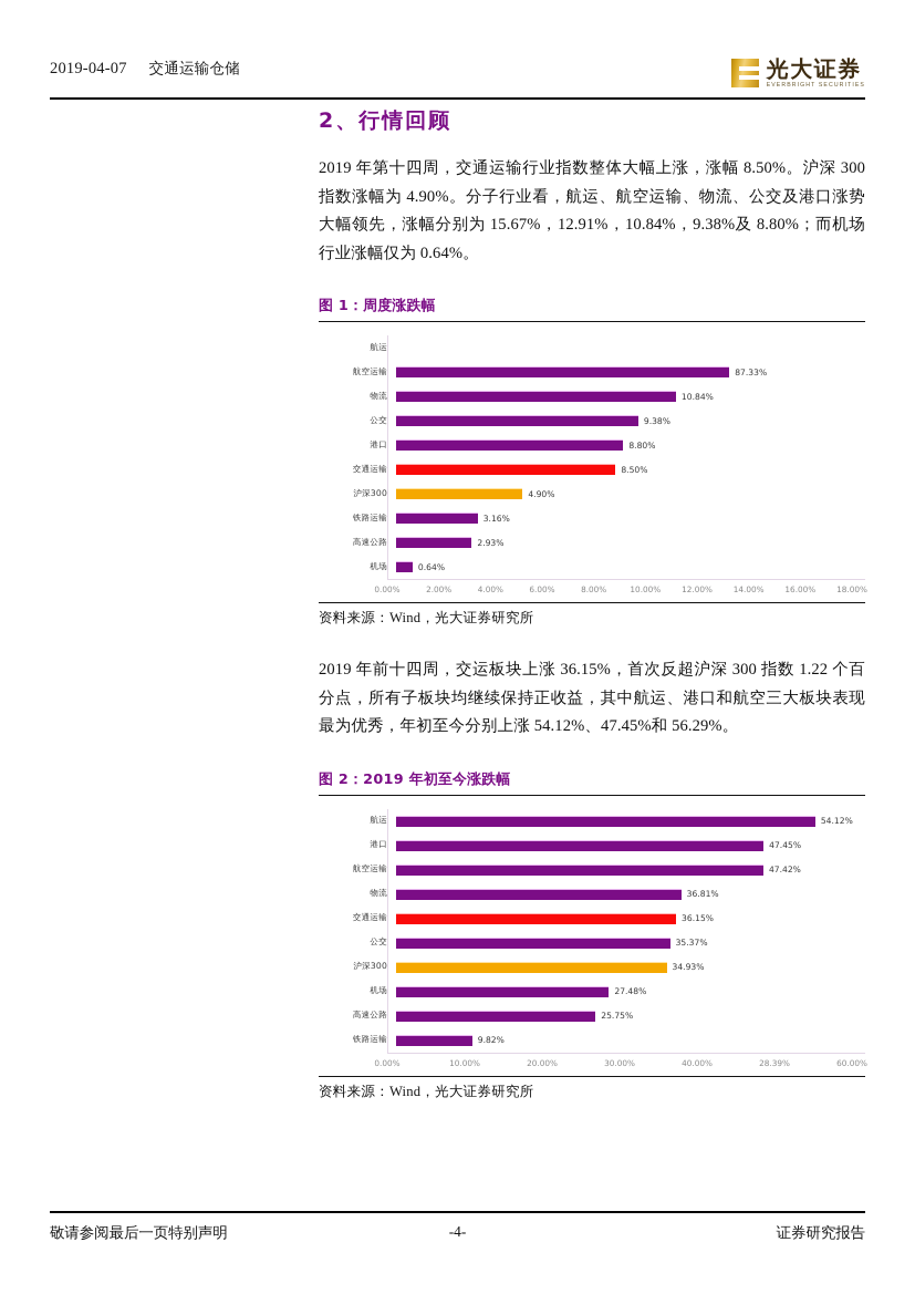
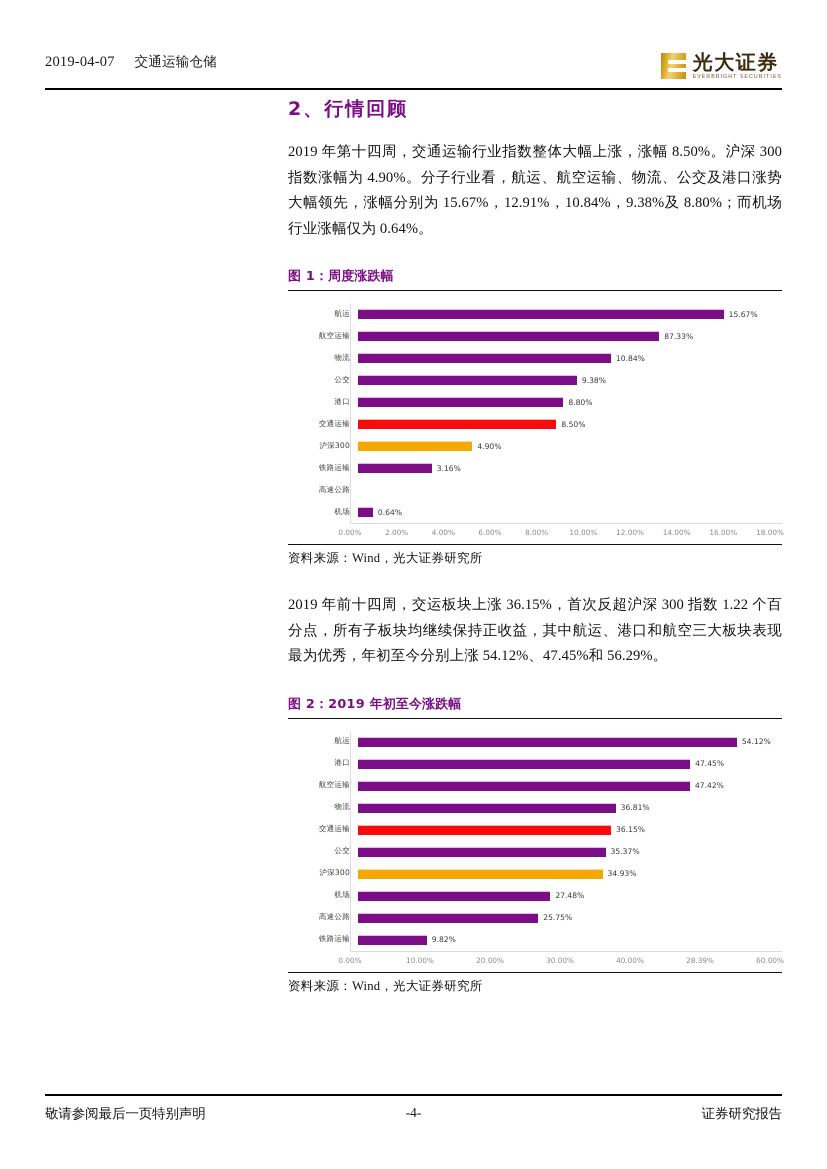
  2019-04-07 交通运输仓储
  光大证券
  2、行情回顾
  2019 年第十四周，交通运输行业指数整体大幅上涨，涨幅 8.50%。沪深 300 指数涨幅为 4.90%。分子行业看，航运、航空运输、物流、公交及港口涨势大幅领先，涨幅分别为 15.67%，12.91%，10.84%，9.38%及 8.80%；而机场行业涨幅仅为 0.64%。
  图 1：周度涨跌幅
  航运
+ 15.67%
  航空运输
  87.33%
  物流
  10.84%
  公交
  9.38%
  港口
  8.80%
  交通运输
  8.50%
  沪深300
  4.90%
  铁路运输
  3.16%
  高速公路
- 2.93%
  机场
  0.64%
  0.00%
  2.00%
  4.00%
  6.00%
  8.00%
  10.00%
  12.00%
  14.00%
  16.00%
  18.00%
  资料来源：Wind，光大证券研究所
  2019 年前十四周，交运板块上涨 36.15%，首次反超沪深 300 指数 1.22 个百分点，所有子板块均继续保持正收益，其中航运、港口和航空三大板块表现最为优秀，年初至今分别上涨 54.12%、47.45%和 56.29%。
  图 2：2019 年初至今涨跌幅
  航运
  54.12%
  港口
  47.45%
  航空运输
  47.42%
  物流
  36.81%
  交通运输
  36.15%
  公交
  35.37%
  沪深300
  34.93%
  机场
  27.48%
  高速公路
  25.75%
  铁路运输
  9.82%
  0.00%
  10.00%
  20.00%
  30.00%
  40.00%
  28.39%
  60.00%
  资料来源：Wind，光大证券研究所
  敬请参阅最后一页特别声明
  -4-
  证券研究报告
